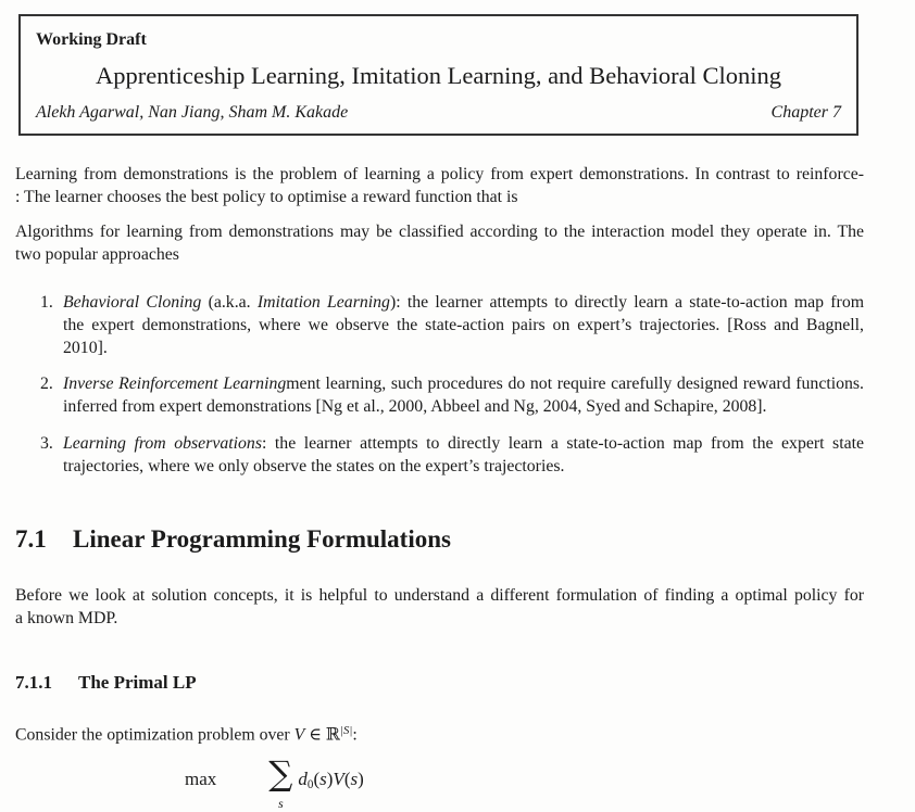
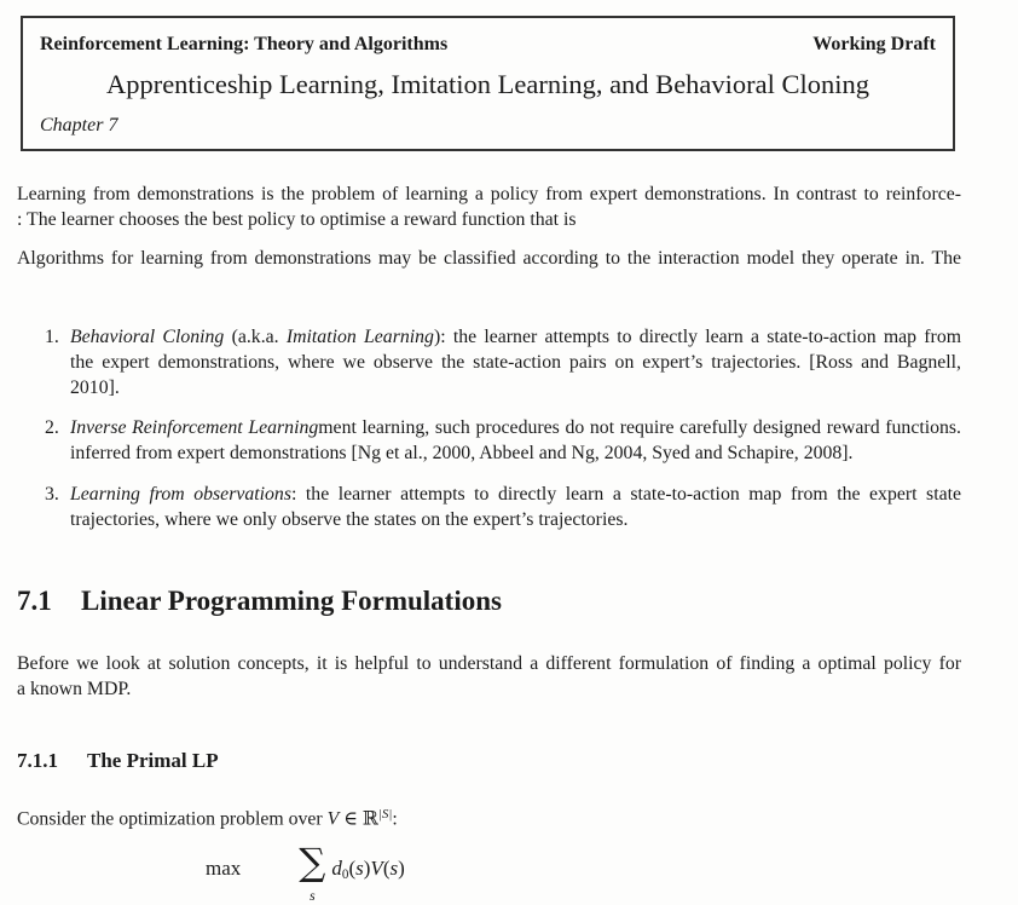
+ Reinforcement Learning: Theory and Algorithms
  Working Draft
  Apprenticeship Learning, Imitation Learning, and Behavioral Cloning
- Alekh Agarwal, Nan Jiang, Sham M. Kakade
  Chapter 7
  Learning from demonstrations is the problem of learning a policy from expert demonstrations. In contrast to reinforce-
  : The learner chooses the best policy to optimise a reward function that is
  Algorithms for learning from demonstrations may be classified according to the interaction model they operate in. The
- two popular approaches
  1.
  Behavioral Cloning (a.k.a. Imitation Learning): the learner attempts to directly learn a state-to-action map from
  the expert demonstrations, where we observe the state-action pairs on expert’s trajectories. [Ross and Bagnell,
  2010].
  2.
  Inverse Reinforcement Learningment learning, such procedures do not require carefully designed reward functions.
  inferred from expert demonstrations [Ng et al., 2000, Abbeel and Ng, 2004, Syed and Schapire, 2008].
  3.
  Learning from observations: the learner attempts to directly learn a state-to-action map from the expert state
  trajectories, where we only observe the states on the expert’s trajectories.
  7.1 Linear Programming Formulations
  Before we look at solution concepts, it is helpful to understand a different formulation of finding a optimal policy for
  a known MDP.
  7.1.1 The Primal LP
  Consider the optimization problem over V ∈ ℝ|S|:
  max
  ∑
  s
  d0(s)V(s)
